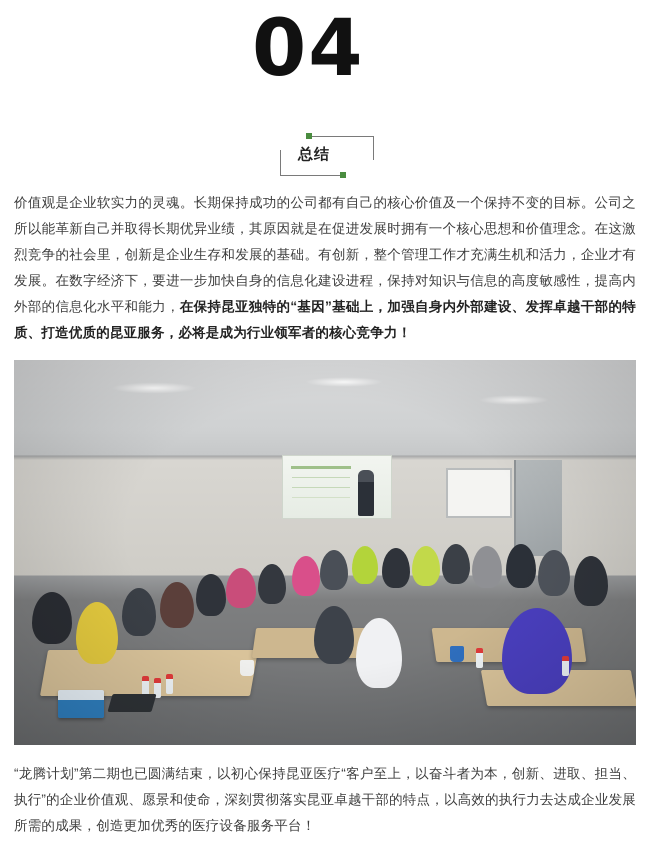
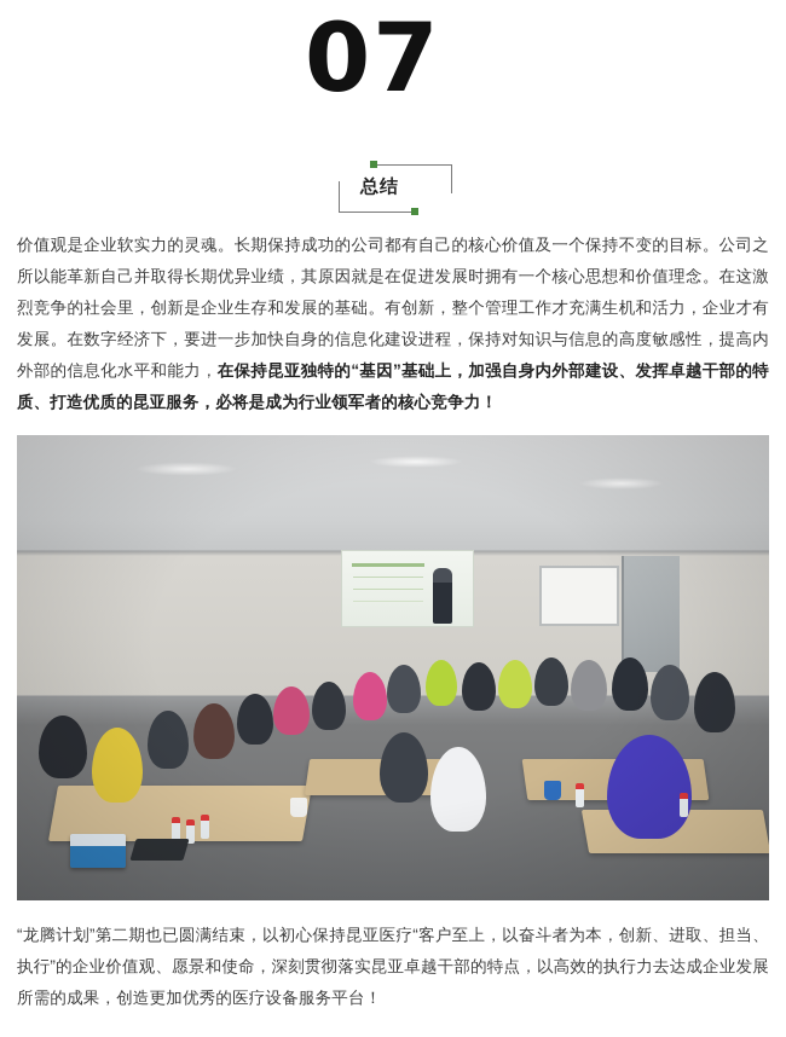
- 04
+ 07
  总结
  价值观是企业软实力的灵魂。长期保持成功的公司都有自己的核心价值及一个保持不变的目标。公司之所以能革新自己并取得长期优异业绩，其原因就是在促进发展时拥有一个核心思想和价值理念。在这激烈竞争的社会里，创新是企业生存和发展的基础。有创新，整个管理工作才充满生机和活力，企业才有发展。在数字经济下，要进一步加快自身的信息化建设进程，保持对知识与信息的高度敏感性，提高内外部的信息化水平和能力，在保持昆亚独特的“基因”基础上，加强自身内外部建设、发挥卓越干部的特质、打造优质的昆亚服务，必将是成为行业领军者的核心竞争力！
  “龙腾计划”第二期也已圆满结束，以初心保持昆亚医疗“客户至上，以奋斗者为本，创新、进取、担当、执行”的企业价值观、愿景和使命，深刻贯彻落实昆亚卓越干部的特点，以高效的执行力去达成企业发展所需的成果，创造更加优秀的医疗设备服务平台！
